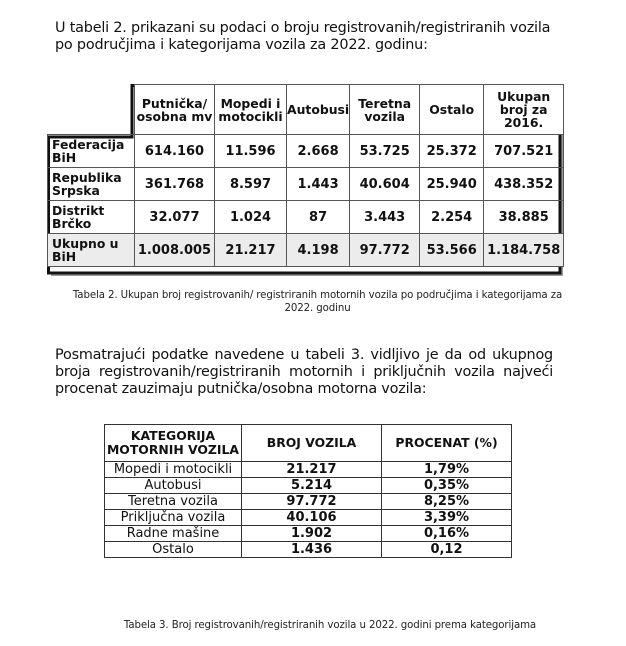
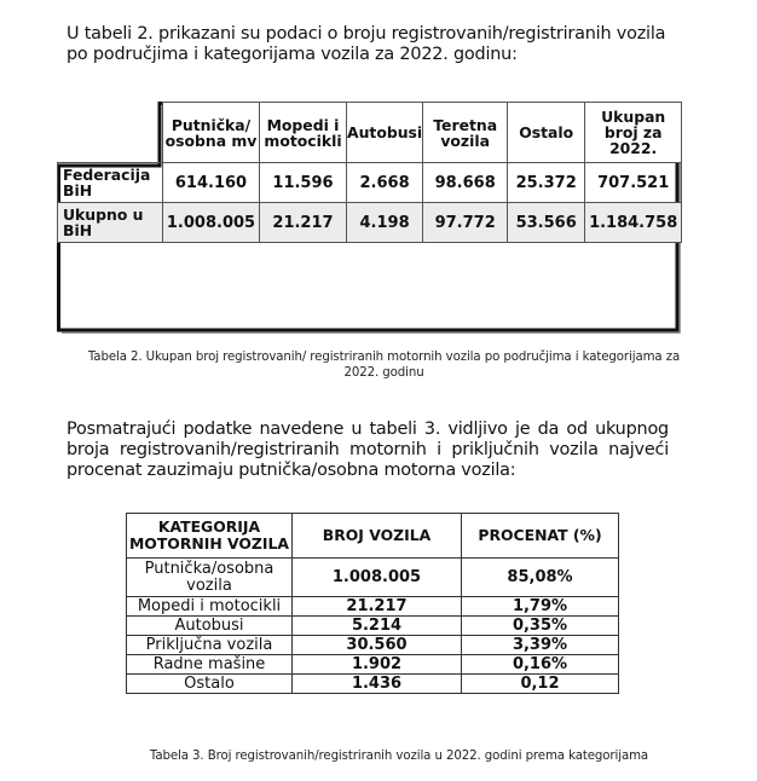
  U tabeli 2. prikazani su podaci o broju registrovanih/registriranih vozila po područjima i kategorijama vozila za 2022. godinu:
- 	Putnička/ osobna mv	Mopedi i motocikli	Autobusi	Teretna vozila	Ostalo	Ukupan broj za 2016.
+ 	Putnička/ osobna mv	Mopedi i motocikli	Autobusi	Teretna vozila	Ostalo	Ukupan broj za 2022.
- Federacija BiH	614.160	11.596	2.668	53.725	25.372	707.521
+ Federacija BiH	614.160	11.596	2.668	98.668	25.372	707.521
- Republika Srpska	361.768	8.597	1.443	40.604	25.940	438.352
- Distrikt Brčko	32.077	1.024	87	3.443	2.254	38.885
  Ukupno u BiH	1.008.005	21.217	4.198	97.772	53.566	1.184.758
  Tabela 2. Ukupan broj registrovanih/ registriranih motornih vozila po područjima i kategorijama za 2022. godinu
  Posmatrajući podatke navedene u tabeli 3. vidljivo je da od ukupnog broja registrovanih/registriranih motornih i priključnih vozila najveći procenat zauzimaju putnička/osobna motorna vozila:
  KATEGORIJA MOTORNIH VOZILA	BROJ VOZILA	PROCENAT (%)
+ Putnička/osobna vozila	1.008.005	85,08%
  Mopedi i motocikli	21.217	1,79%
  Autobusi	5.214	0,35%
- Teretna vozila	97.772	8,25%
- Priključna vozila	40.106	3,39%
+ Priključna vozila	30.560	3,39%
  Radne mašine	1.902	0,16%
  Ostalo	1.436	0,12
  Tabela 3. Broj registrovanih/registriranih vozila u 2022. godini prema kategorijama
